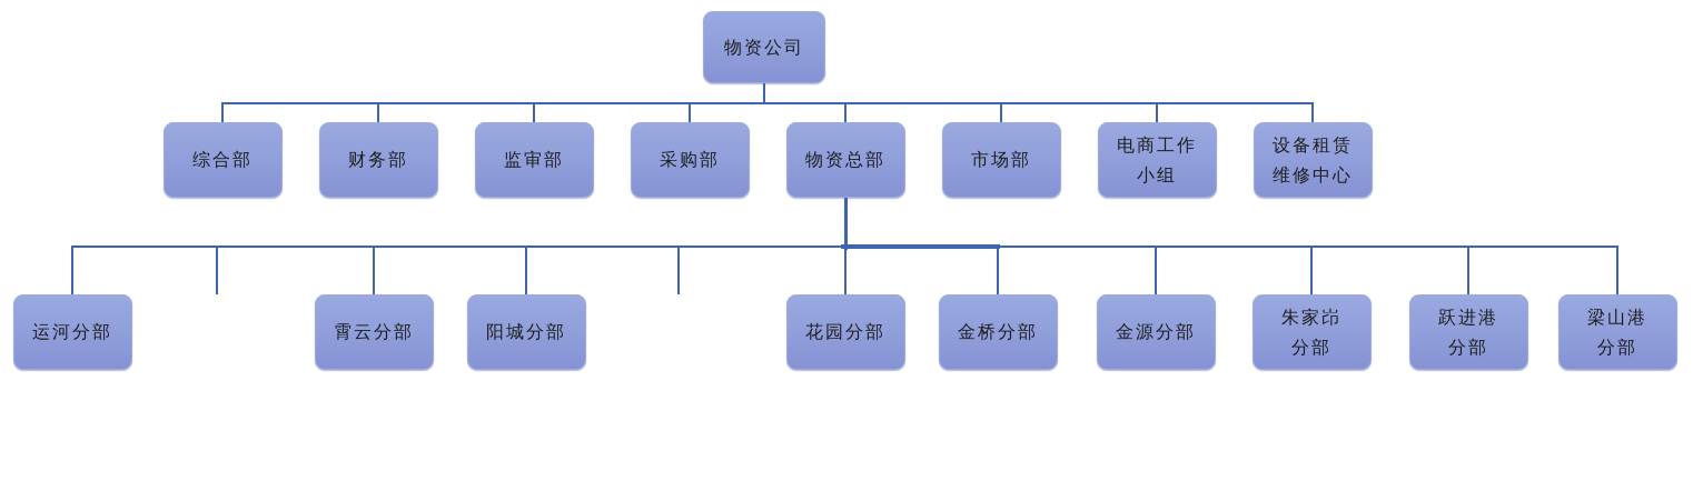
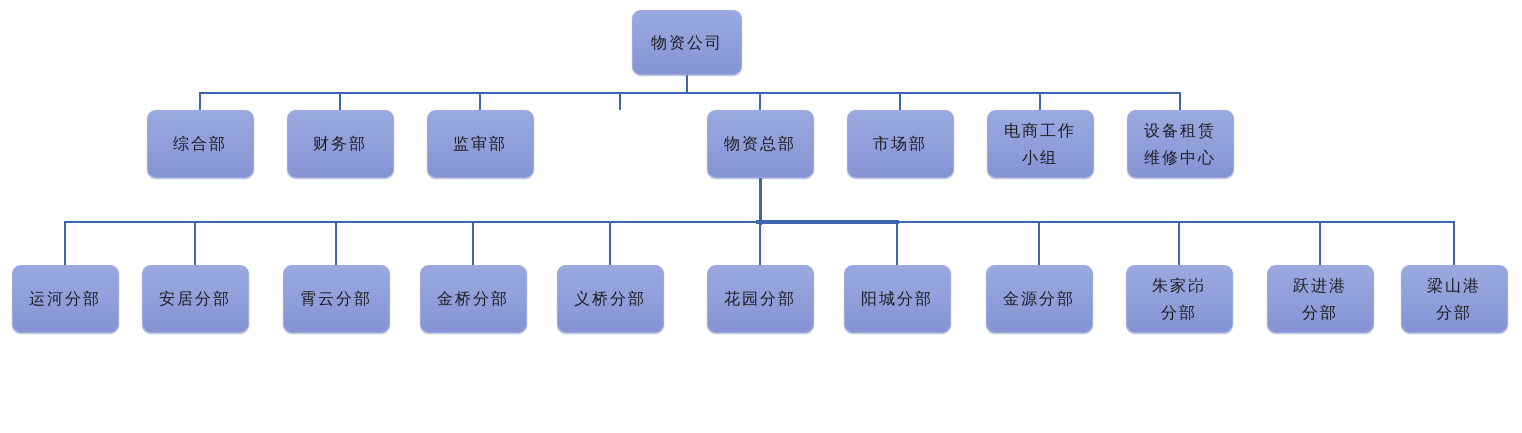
  物资公司
  综合部
  财务部
  监审部
- 采购部
  物资总部
  市场部
  电商工作
  小组
  设备租赁
  维修中心
  运河分部
+ 安居分部
  霄云分部
- 阳城分部
+ 金桥分部
+ 义桥分部
  花园分部
- 金桥分部
+ 阳城分部
  金源分部
  朱家岇
  分部
  跃进港
  分部
  梁山港
  分部
